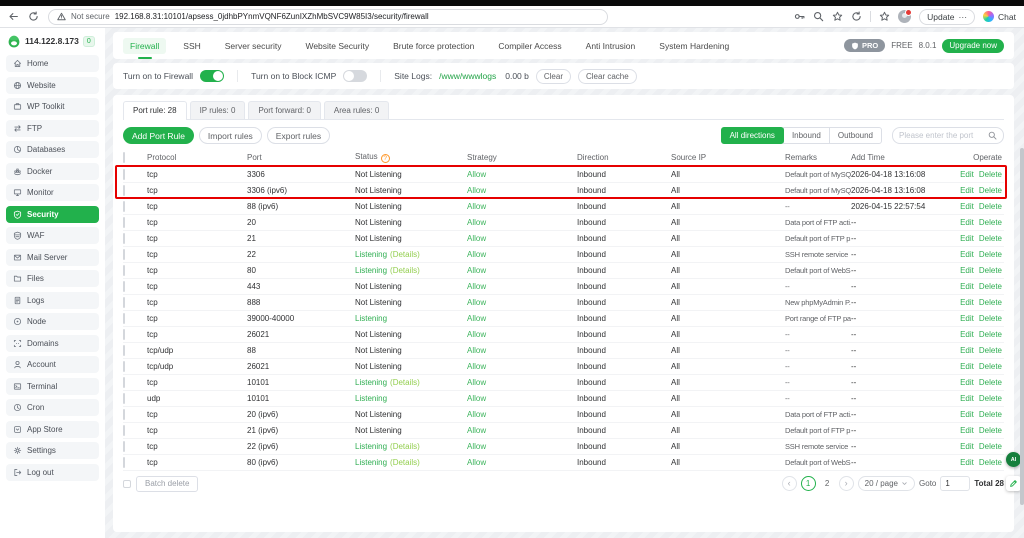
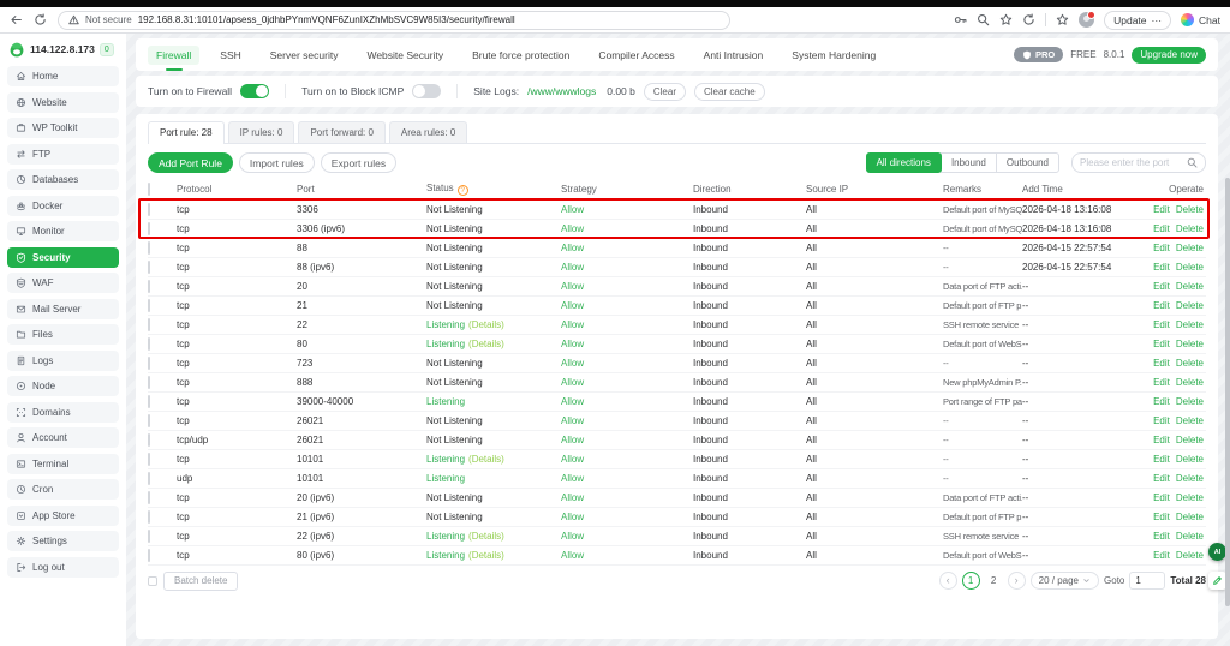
  Not secure
  192.168.8.31:10101/apsess_0jdhbPYnmVQNF6ZunIXZhMbSVC9W85I3/security/firewall
  Update
  ···
  Chat
  114.122.8.173
  Home
  Website
  WP Toolkit
  FTP
  Databases
  Docker
  Monitor
  Security
  WAF
  Mail Server
  Files
  Logs
  Node
  Domains
  Account
  Terminal
  Cron
  App Store
  Settings
  Log out
  Firewall
  SSH
  Server security
  Website Security
  Brute force protection
  Compiler Access
  Anti Intrusion
  System Hardening
  PRO
  FREE
  8.0.1
  Upgrade now
  Turn on to Firewall
  Turn on to Block ICMP
  Site Logs:
  /www/wwwlogs
  0.00 b
  Clear
  Clear cache
  Port rule: 28
  IP rules: 0
  Port forward: 0
  Area rules: 0
  Add Port Rule
  Import rules
  Export rules
  All directions
  Inbound
  Outbound
  Please enter the port
  	Protocol	Port	Status	Strategy	Direction	Source IP	Remarks	Add Time	Operate
  	tcp	3306	Not Listening	Allow	Inbound	All	Default port of MySQ	2026-04-18 13:16:08	Edit Delete
  	tcp	3306 (ipv6)	Not Listening	Allow	Inbound	All	Default port of MySQ	2026-04-18 13:16:08	Edit Delete
+ 	tcp	88	Not Listening	Allow	Inbound	All	--	2026-04-15 22:57:54	Edit Delete
  	tcp	88 (ipv6)	Not Listening	Allow	Inbound	All	--	2026-04-15 22:57:54	Edit Delete
  	tcp	20	Not Listening	Allow	Inbound	All	Data port of FTP acti.	--	Edit Delete
  	tcp	21	Not Listening	Allow	Inbound	All	Default port of FTP p	--	Edit Delete
  	tcp	22	Listening (Details)	Allow	Inbound	All	SSH remote service	--	Edit Delete
  	tcp	80	Listening (Details)	Allow	Inbound	All	Default port of WebS	--	Edit Delete
- 	tcp	443	Not Listening	Allow	Inbound	All	--	--	Edit Delete
+ 	tcp	723	Not Listening	Allow	Inbound	All	--	--	Edit Delete
  	tcp	888	Not Listening	Allow	Inbound	All	New phpMyAdmin P.	--	Edit Delete
  	tcp	39000-40000	Listening	Allow	Inbound	All	Port range of FTP pa	--	Edit Delete
  	tcp	26021	Not Listening	Allow	Inbound	All	--	--	Edit Delete
- 	tcp/udp	88	Not Listening	Allow	Inbound	All	--	--	Edit Delete
  	tcp/udp	26021	Not Listening	Allow	Inbound	All	--	--	Edit Delete
  	tcp	10101	Listening (Details)	Allow	Inbound	All	--	--	Edit Delete
  	udp	10101	Listening	Allow	Inbound	All	--	--	Edit Delete
  	tcp	20 (ipv6)	Not Listening	Allow	Inbound	All	Data port of FTP acti.	--	Edit Delete
  	tcp	21 (ipv6)	Not Listening	Allow	Inbound	All	Default port of FTP p	--	Edit Delete
  	tcp	22 (ipv6)	Listening (Details)	Allow	Inbound	All	SSH remote service	--	Edit Delete
  	tcp	80 (ipv6)	Listening (Details)	Allow	Inbound	All	Default port of WebS	--	Edit Delete
  Batch delete
  ‹
  1
  2
  ›
  20 / page
  Goto
  1
  Total 28
